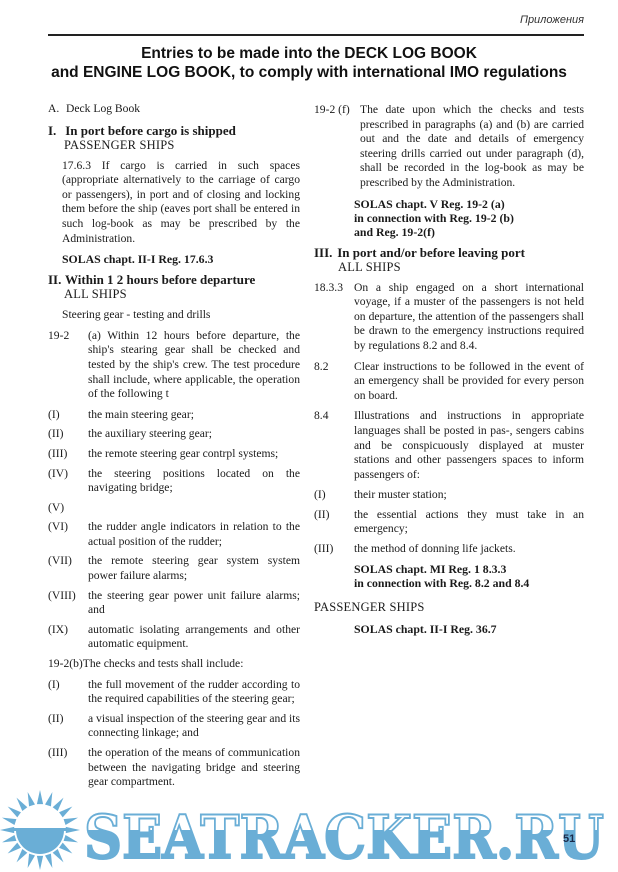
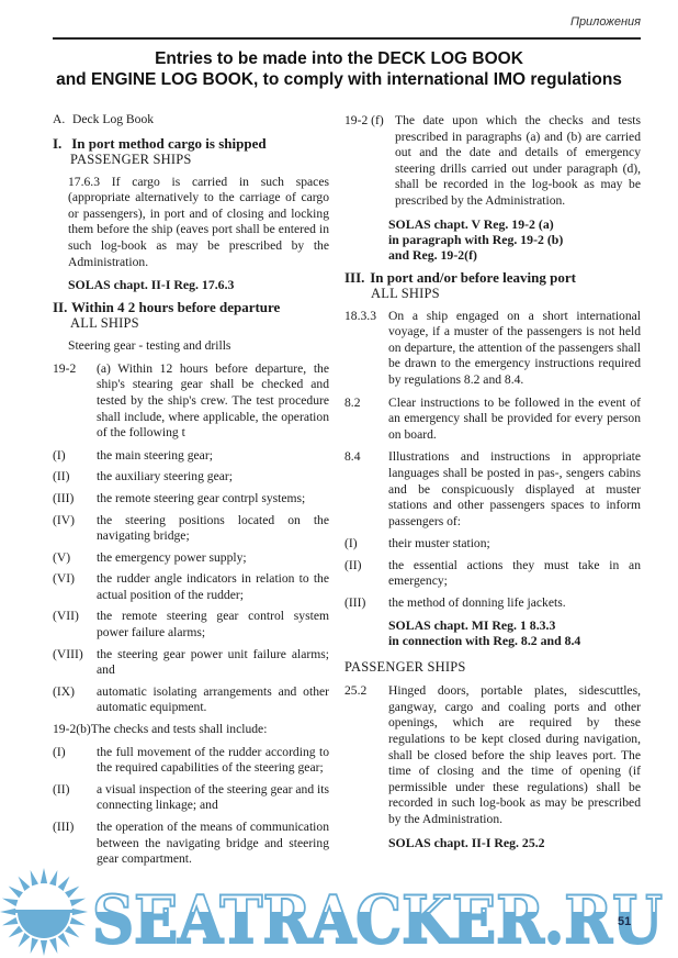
  Приложения
  Entries to be made into the DECK LOG BOOK
  and ENGINE LOG BOOK, to comply with international IMO regulations
  A. Deck Log Book
- I. In port before cargo is shipped
+ I. In port method cargo is shipped
  PASSENGER SHIPS
  17.6.3 If cargo is carried in such spaces (appropriate alternatively to the carriage of cargo or passengers), in port and of closing and locking them before the ship (eaves port shall be entered in such log-book as may be prescribed by the Administration.
  SOLAS chapt. II-I Reg. 17.6.3
- II. Within 1 2 hours before departure
+ II. Within 4 2 hours before departure
  ALL SHIPS
  Steering gear - testing and drills
  19-2
  (a) Within 12 hours before departure, the ship's stearing gear shall be checked and tested by the ship's crew. The test procedure shall include, where applicable, the operation of the following t
  (I)
  the main steering gear;
  (II)
  the auxiliary steering gear;
  (III)
  the remote steering gear contrpl systems;
  (IV)
  the steering positions located on the navigating bridge;
  (V)
+ the emergency power supply;
  (VI)
  the rudder angle indicators in relation to the actual position of the rudder;
  (VII)
- the remote steering gear system system power failure alarms;
+ the remote steering gear control system power failure alarms;
  (VIII)
  the steering gear power unit failure alarms; and
  (IX)
  automatic isolating arrangements and other automatic equipment.
  19-2(b)The checks and tests shall include:
  (I)
  the full movement of the rudder according to the required capabilities of the steering gear;
  (II)
  a visual inspection of the steering gear and its connecting linkage; and
  (III)
  the operation of the means of communication between the navigating bridge and steering gear compartment.
  19-2 (f)
  The date upon which the checks and tests prescribed in paragraphs (a) and (b) are carried out and the date and details of emergency steering drills carried out under paragraph (d), shall be recorded in the log-book as may be prescribed by the Administration.
  SOLAS chapt. V Reg. 19-2 (a)
- in connection with Reg. 19-2 (b)
+ in paragraph with Reg. 19-2 (b)
  and Reg. 19-2(f)
  III. In port and/or before leaving port
  ALL SHIPS
  18.3.3
  On a ship engaged on a short international voyage, if a muster of the passengers is not held on departure, the attention of the passengers shall be drawn to the emergency instructions required by regulations 8.2 and 8.4.
  8.2
  Clear instructions to be followed in the event of an emergency shall be provided for every person on board.
  8.4
  Illustrations and instructions in appropriate languages shall be posted in pas-, sengers cabins and be conspicuously displayed at muster stations and other passengers spaces to inform passengers of:
  (I)
  their muster station;
  (II)
  the essential actions they must take in an emergency;
  (III)
  the method of donning life jackets.
  SOLAS chapt. MI Reg. 1 8.3.3
  in connection with Reg. 8.2 and 8.4
  PASSENGER SHIPS
+ 25.2
+ Hinged doors, portable plates, sidescuttles, gangway, cargo and coaling ports and other openings, which are required by these regulations to be kept closed during navigation, shall be closed before the ship leaves port. The time of closing and the time of opening (if permissible under these regulations) shall be recorded in such log-book as may be prescribed by the Administration.
- SOLAS chapt. II-I Reg. 36.7
+ SOLAS chapt. II-I Reg. 25.2
  SEATRACKER.RU
  51
